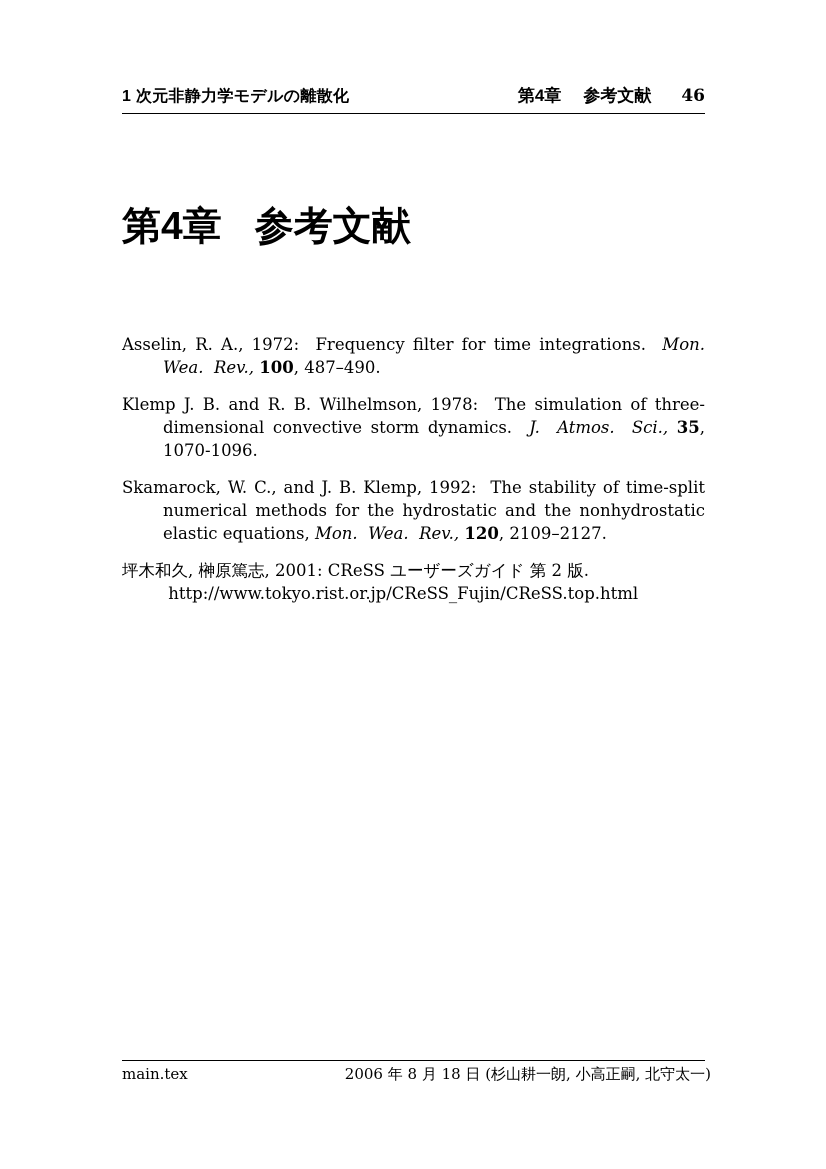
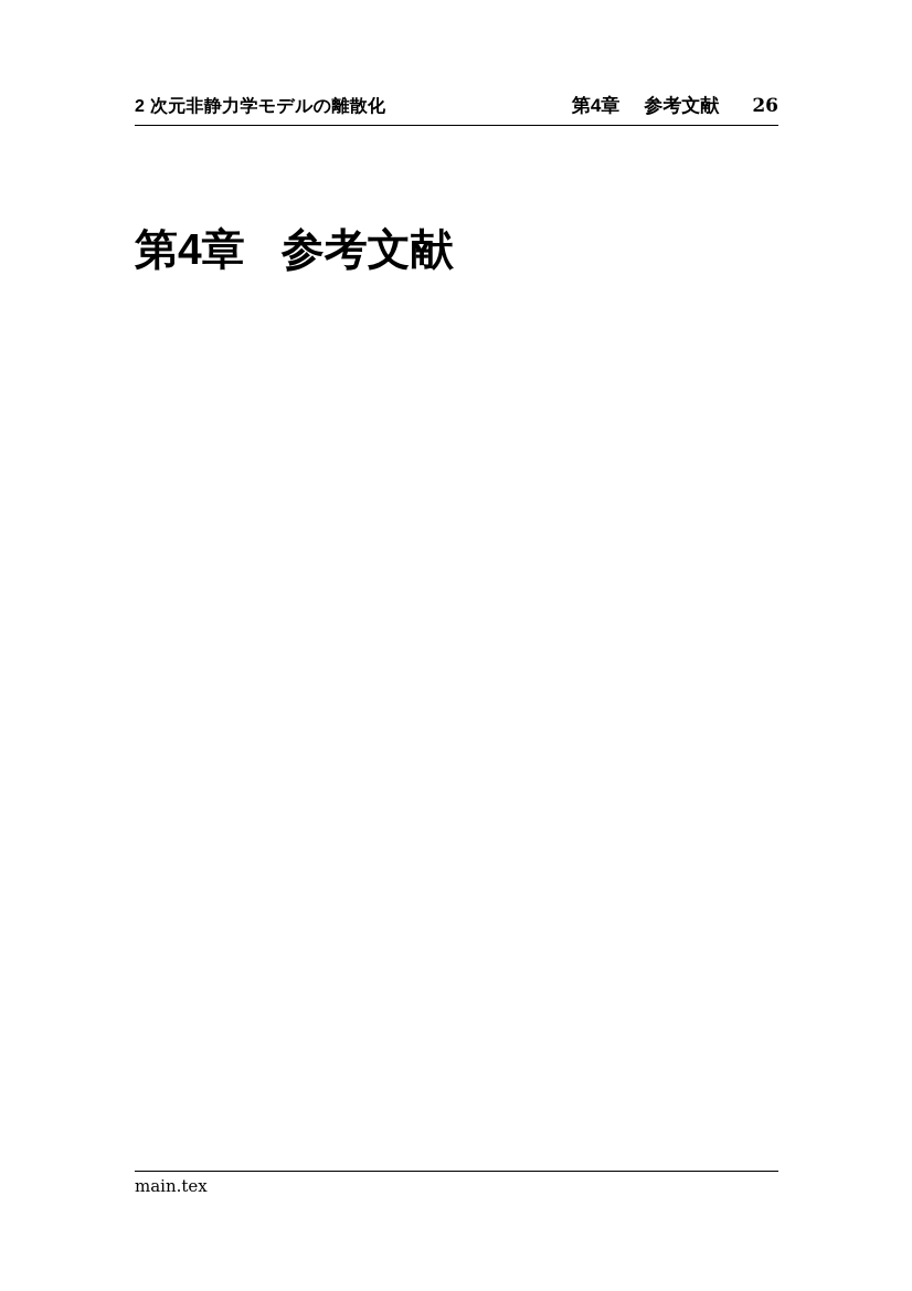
- 1 次元非静力学モデルの離散化
+ 2 次元非静力学モデルの離散化
  第4章
  参考文献
- 46
+ 26
  第4章
  参考文献
- Asselin, R. A., 1972: Frequency filter for time integrations. Mon. Wea. Rev., 100, 487–490.
- Klemp J. B. and R. B. Wilhelmson, 1978: The simulation of three-dimensional convective storm dynamics. J. Atmos. Sci., 35, 1070-1096.
- Skamarock, W. C., and J. B. Klemp, 1992: The stability of time-split numerical methods for the hydrostatic and the nonhydrostatic elastic equations, Mon. Wea. Rev., 120, 2109–2127.
- 坪木和久, 榊原篤志, 2001: CReSS ユーザーズガイド 第 2 版.
- http://www.tokyo.rist.or.jp/CReSS_Fujin/CReSS.top.html
  main.tex
- 2006 年 8 月 18 日 (杉山耕一朗, 小高正嗣, 北守太一)
